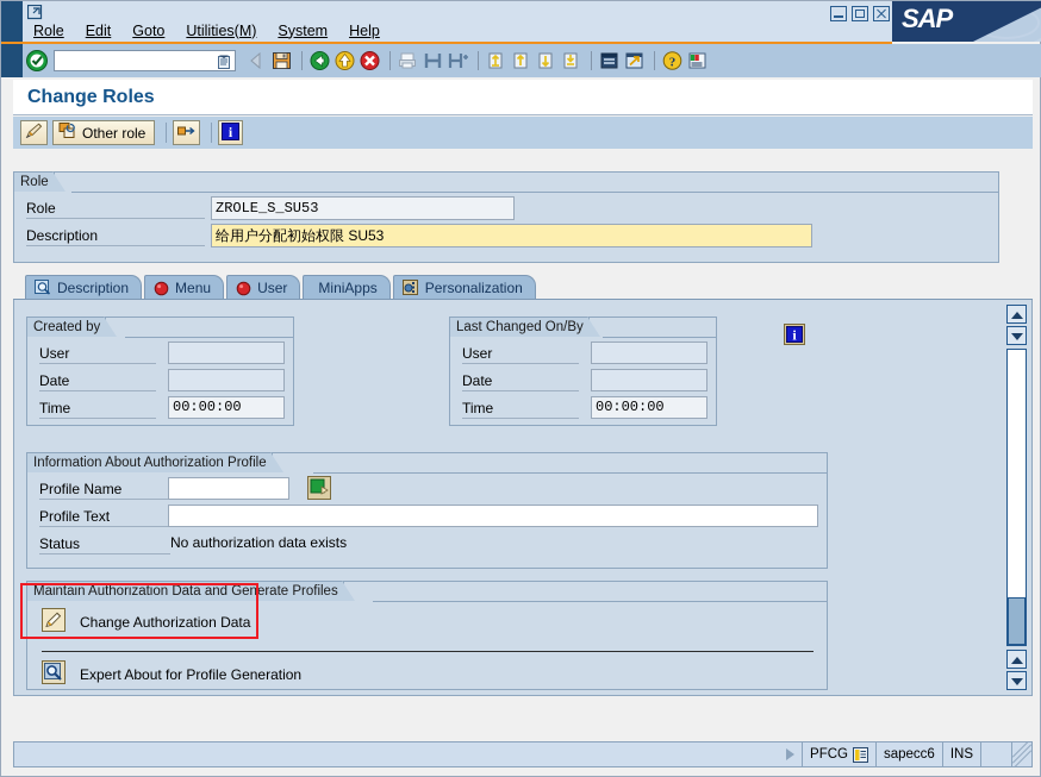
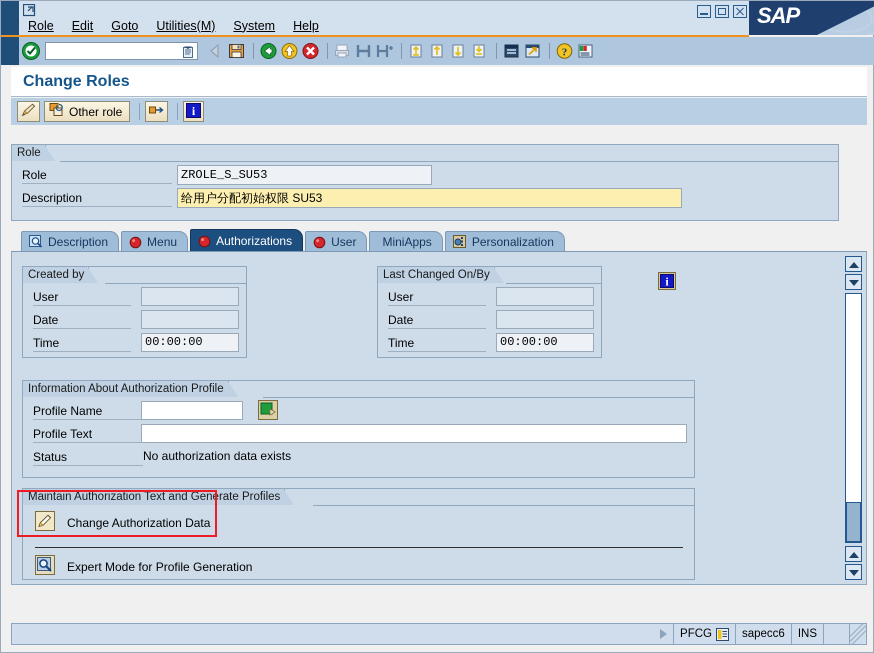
  Role
  Edit
  Goto
  Utilities(M)
  System
  Help
  SAP
  ?
  Change Roles
  Other role
  i
  Role
  Role
  ZROLE_S_SU53
  Description
  给用户分配初始权限 SU53
  Description
  Menu
+ Authorizations
  User
  MiniApps
  Personalization
  Created by
  User
  Date
  Time
  00:00:00
  Last Changed On/By
  User
  Date
  Time
  00:00:00
  i
  Information About Authorization Profile
  Profile Name
  Profile Text
  Status
  No authorization data exists
- Maintain Authorization Data and Generate Profiles
+ Maintain Authorization Text and Generate Profiles
  Change Authorization Data
- Expert About for Profile Generation
+ Expert Mode for Profile Generation
  PFCG
  sapecc6
  INS
